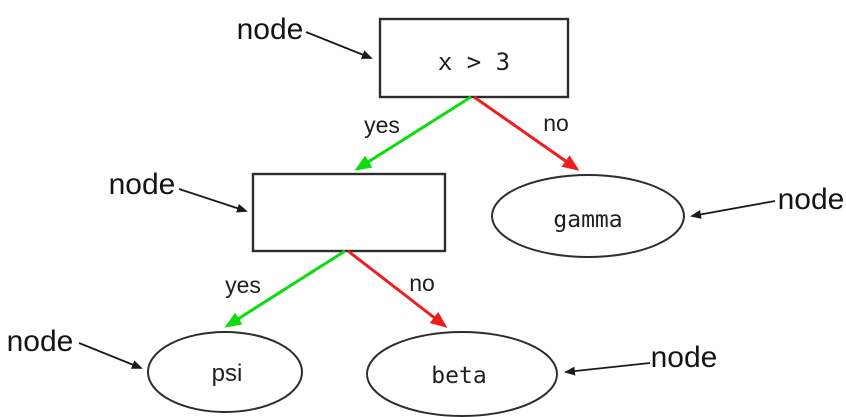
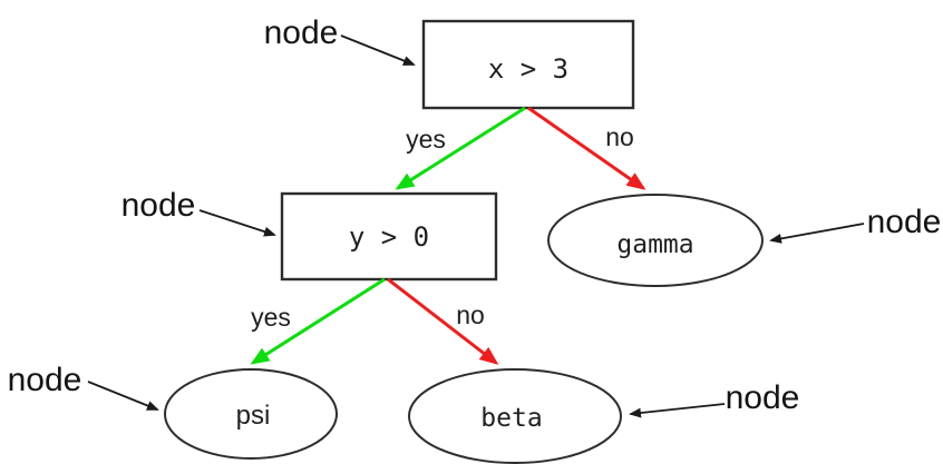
  x > 3
+ y > 0
  gamma
  psi
  beta
  yes
  no
  yes
  no
  node
  node
  node
  node
  node
